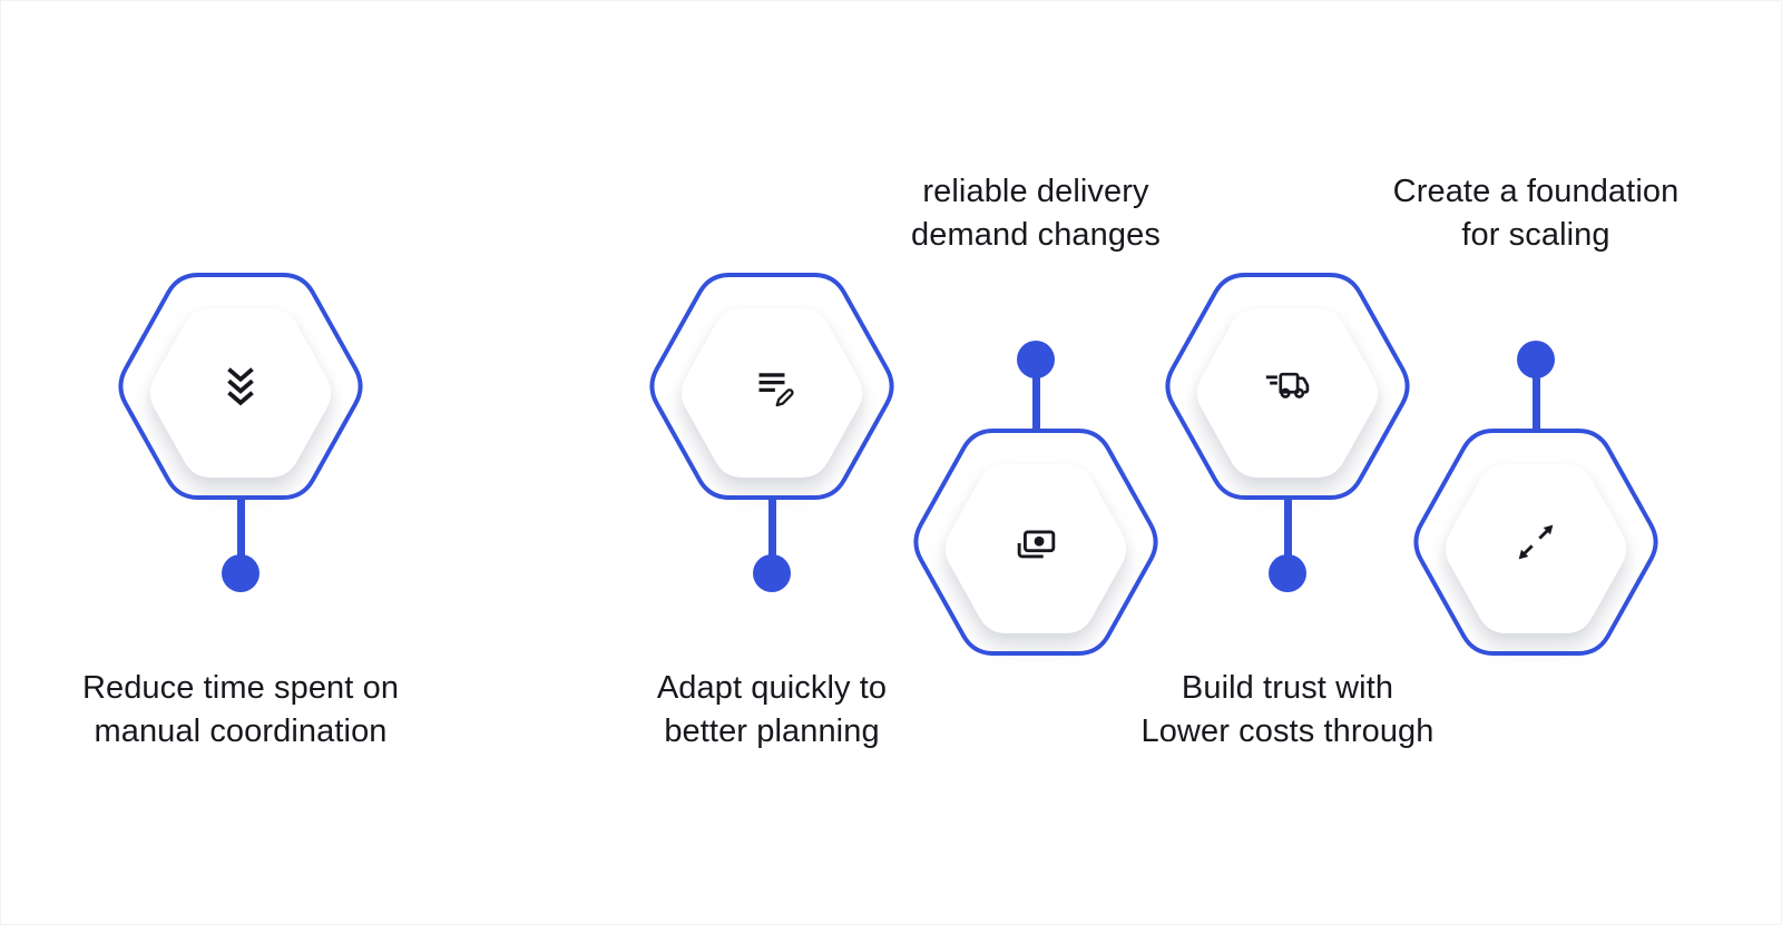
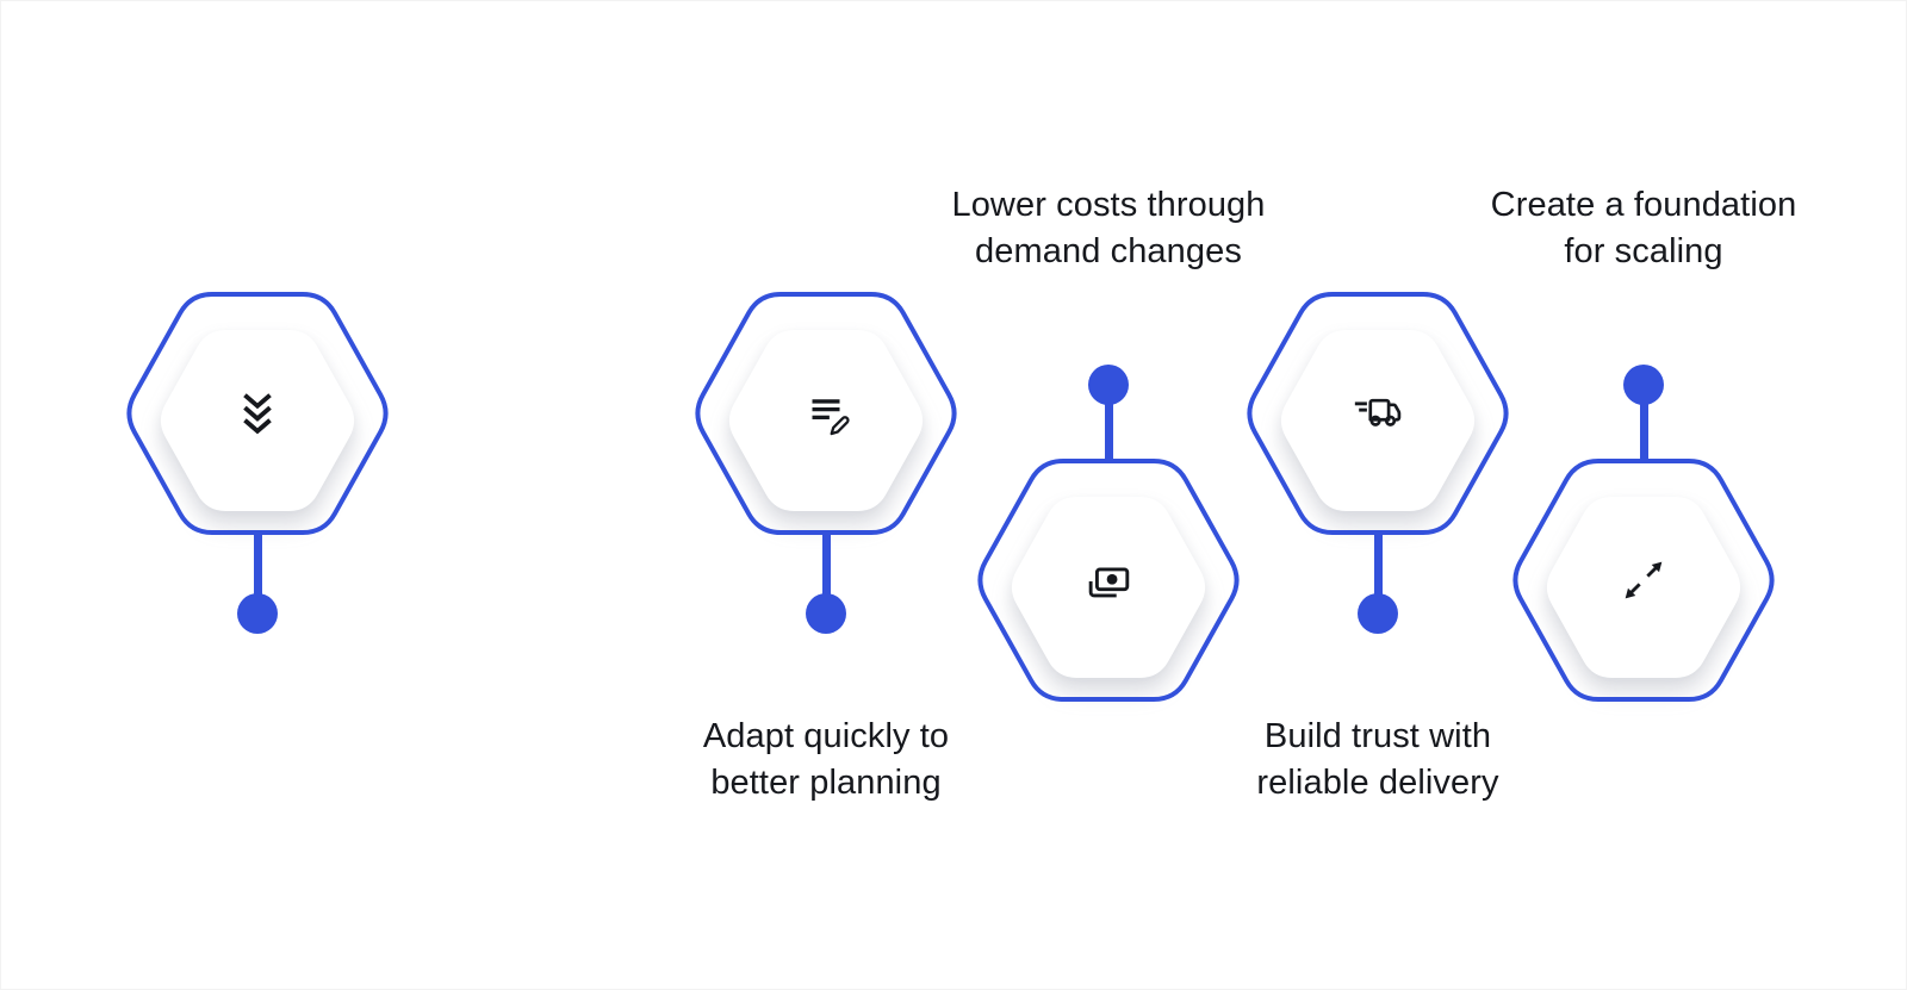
- Reduce time spent on
- manual coordination
  Adapt quickly to
  better planning
- reliable delivery
+ Lower costs through
  demand changes
  Build trust with
- Lower costs through
+ reliable delivery
  Create a foundation
  for scaling
